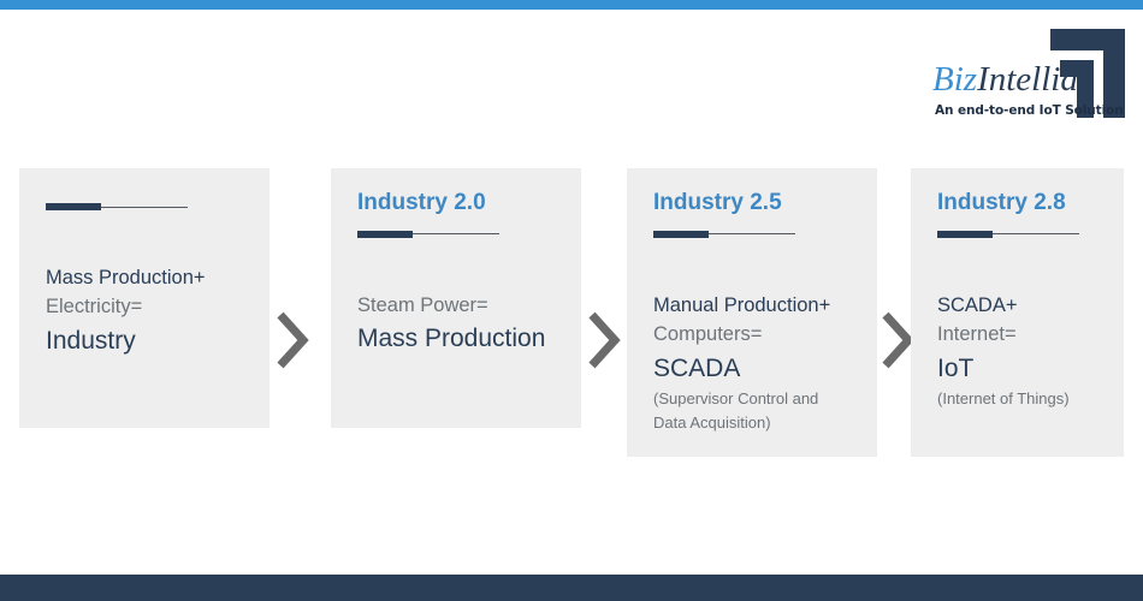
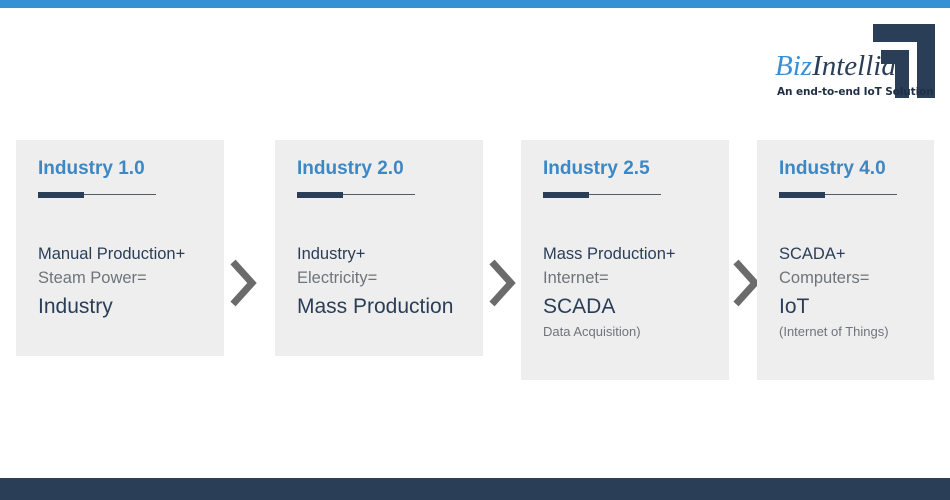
  BizIntellia
  An end-to-end IoT Solution
+ Industry 1.0
- Mass Production+
+ Manual Production+
- Electricity=
+ Steam Power=
  Industry
  Industry 2.0
+ Industry+
- Steam Power=
+ Electricity=
  Mass Production
  Industry 2.5
- Manual Production+
+ Mass Production+
- Computers=
+ Internet=
  SCADA
- (Supervisor Control and
  Data Acquisition)
- Industry 2.8
+ Industry 4.0
  SCADA+
- Internet=
+ Computers=
  IoT
  (Internet of Things)
